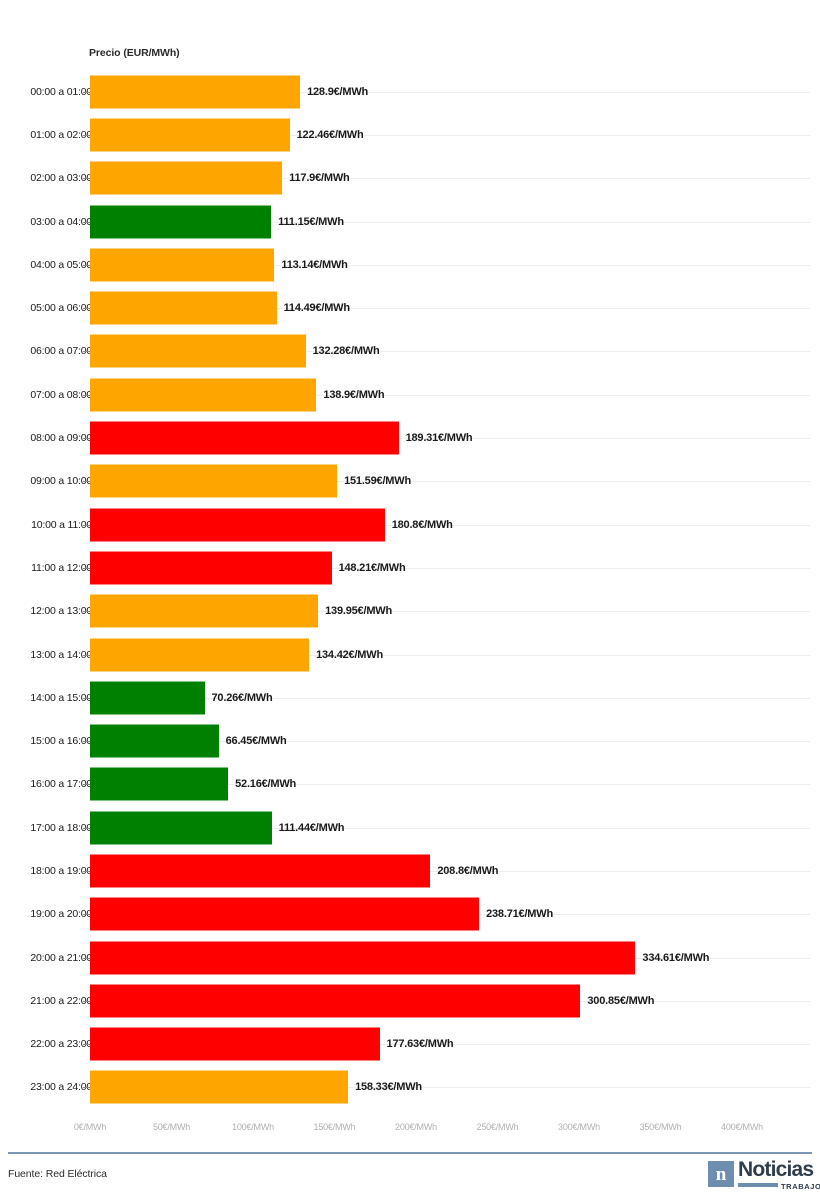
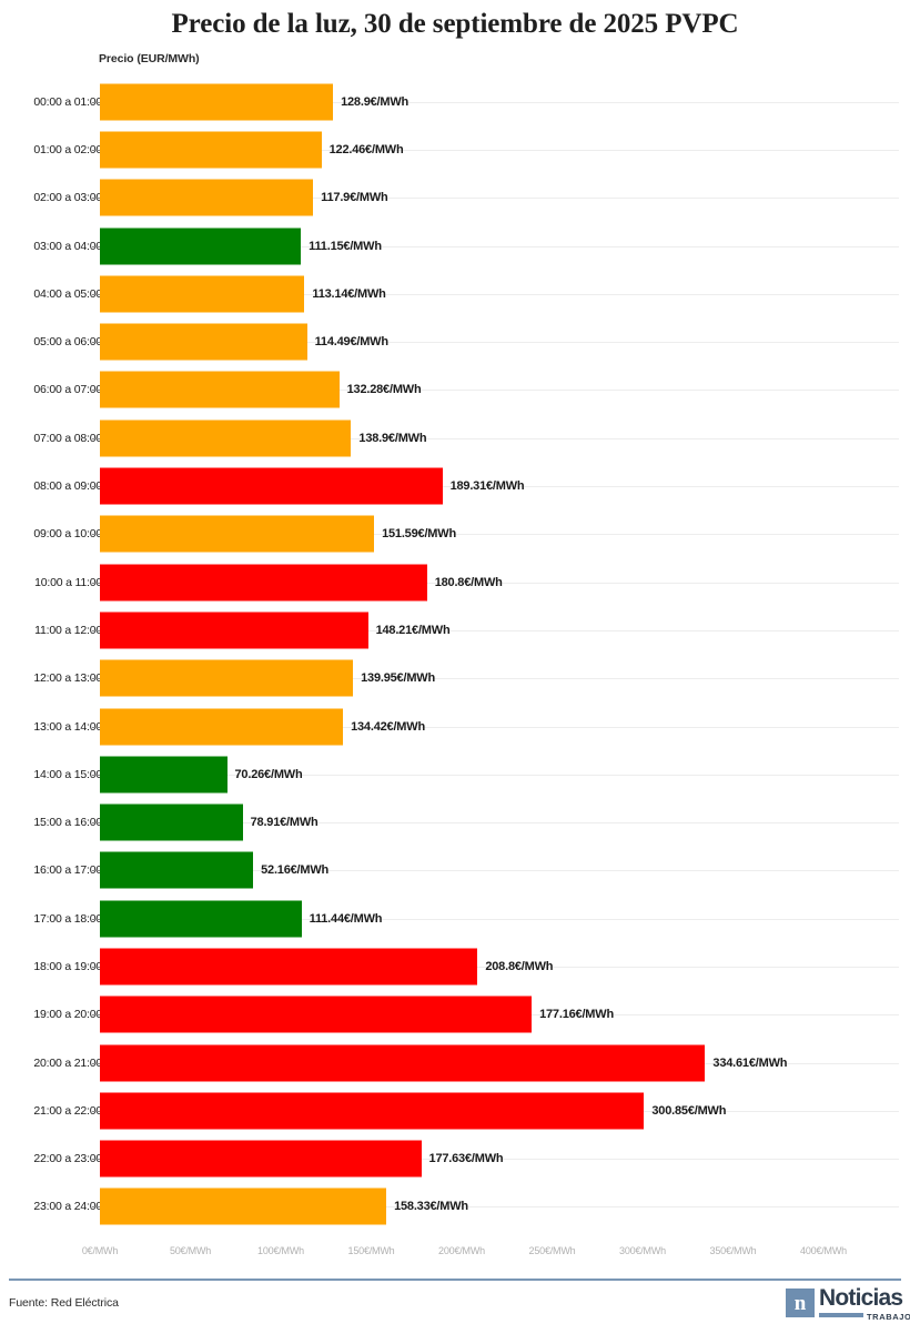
+ Precio de la luz, 30 de septiembre de 2025 PVPC
  Precio (EUR/MWh)
  00:00 a 01:
  128.9€/MWh
  01:00 a 02:
  122.46€/MWh
  02:00 a 03:
  117.9€/MWh
  03:00 a 04:
  111.15€/MWh
  04:00 a 05:
  113.14€/MWh
  05:00 a 06:
  114.49€/MWh
  06:00 a 07:
  132.28€/MWh
  07:00 a 08:
  138.9€/MWh
  08:00 a 09:
  189.31€/MWh
  09:00 a 10:
  151.59€/MWh
  10:00 a 11:
  180.8€/MWh
  11:00 a 12:
  148.21€/MWh
  12:00 a 13:
  139.95€/MWh
  13:00 a 14:
  134.42€/MWh
  14:00 a 15:
  70.26€/MWh
  15:00 a 16:
- 66.45€/MWh
+ 78.91€/MWh
  16:00 a 17:
  52.16€/MWh
  17:00 a 18:
  111.44€/MWh
  18:00 a 19:
  208.8€/MWh
  19:00 a 20:
- 238.71€/MWh
+ 177.16€/MWh
  20:00 a 21:
  334.61€/MWh
  21:00 a 22:
  300.85€/MWh
  22:00 a 23:
  177.63€/MWh
  23:00 a 24:
  158.33€/MWh
  0€/MWh
  50€/MWh
  100€/MWh
  150€/MWh
  200€/MWh
  250€/MWh
  300€/MWh
  350€/MWh
  400€/MWh
  Fuente: Red Eléctrica
  n
  Noticias
  TRABAJO
